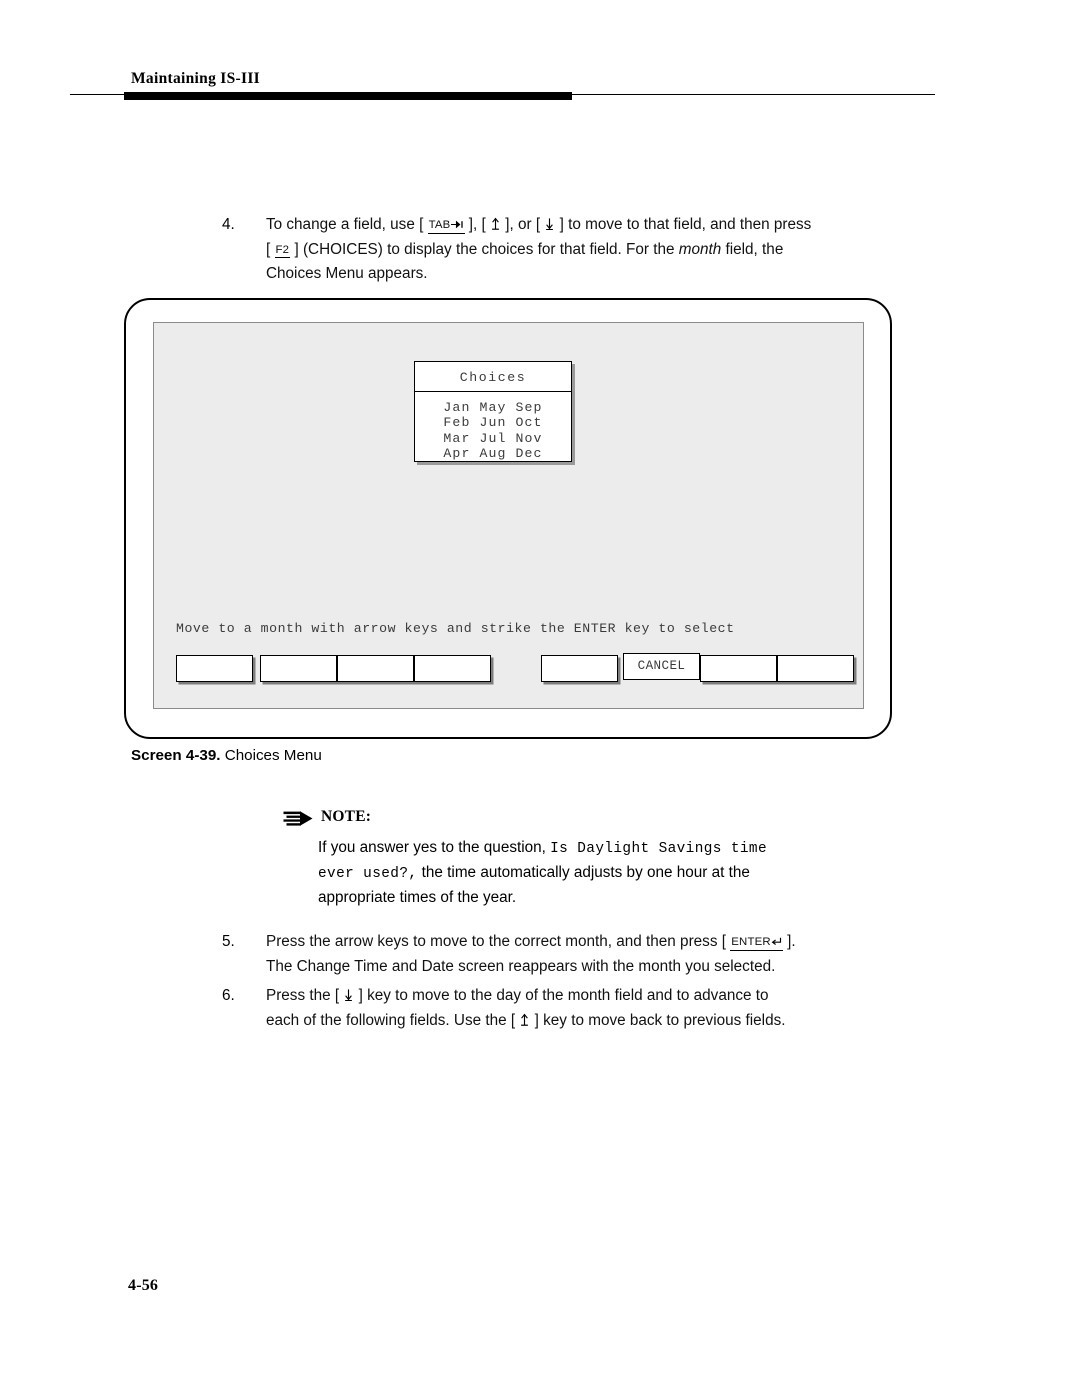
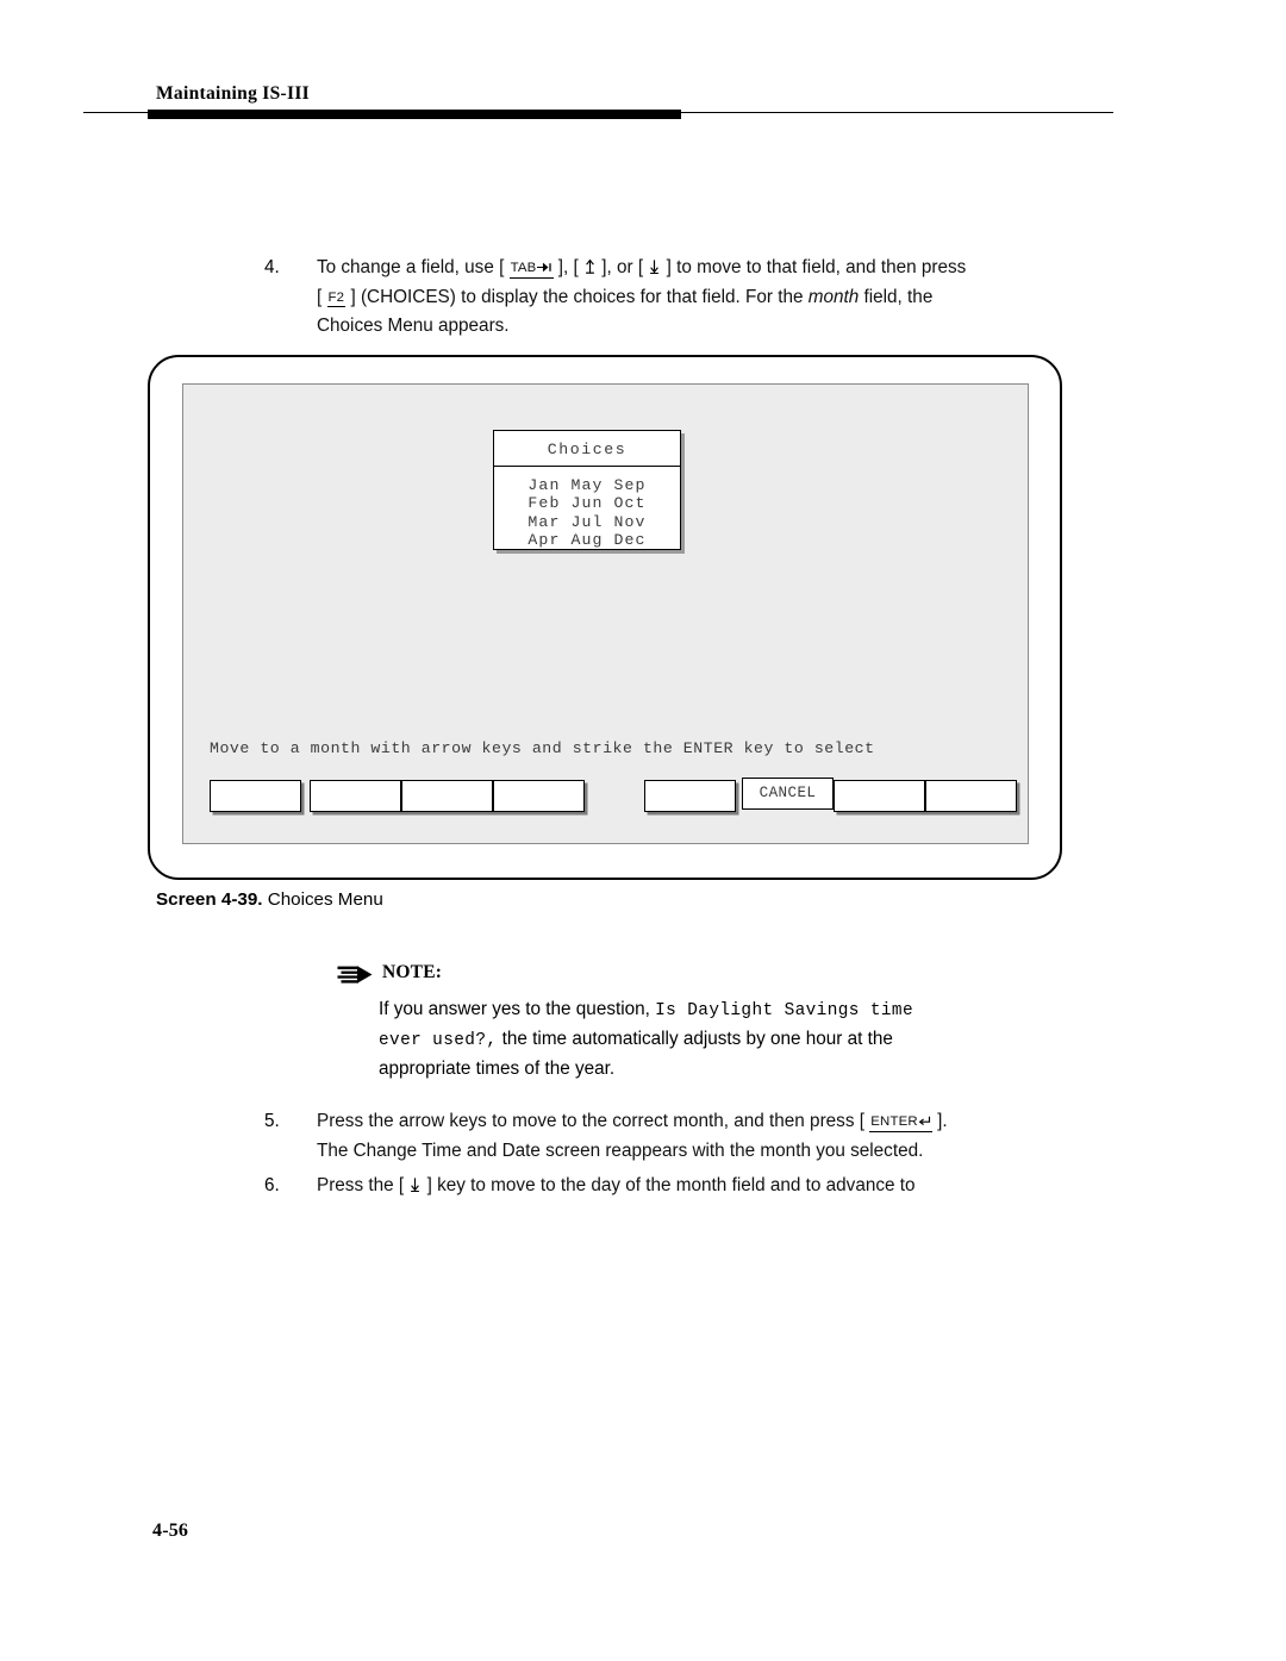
  Maintaining IS-III
  4.
  To change a field, use [ TAB ], [ ], or [ ] to move to that field, and then press
  [ F2 ] (CHOICES) to display the choices for that field. For the month field, the
  Choices Menu appears.
  Choices
  Jan May Sep
  Feb Jun Oct
  Mar Jul Nov
  Apr Aug Dec
  Move to a month with arrow keys and strike the ENTER key to select
  CANCEL
  Screen 4-39. Choices Menu
  NOTE:
  If you answer yes to the question, Is Daylight Savings time
  ever used?, the time automatically adjusts by one hour at the
  appropriate times of the year.
  5.
  Press the arrow keys to move to the correct month, and then press [ ENTER ].
  The Change Time and Date screen reappears with the month you selected.
  6.
  Press the [ ] key to move to the day of the month field and to advance to
- each of the following fields. Use the [ ] key to move back to previous fields.
  4-56
